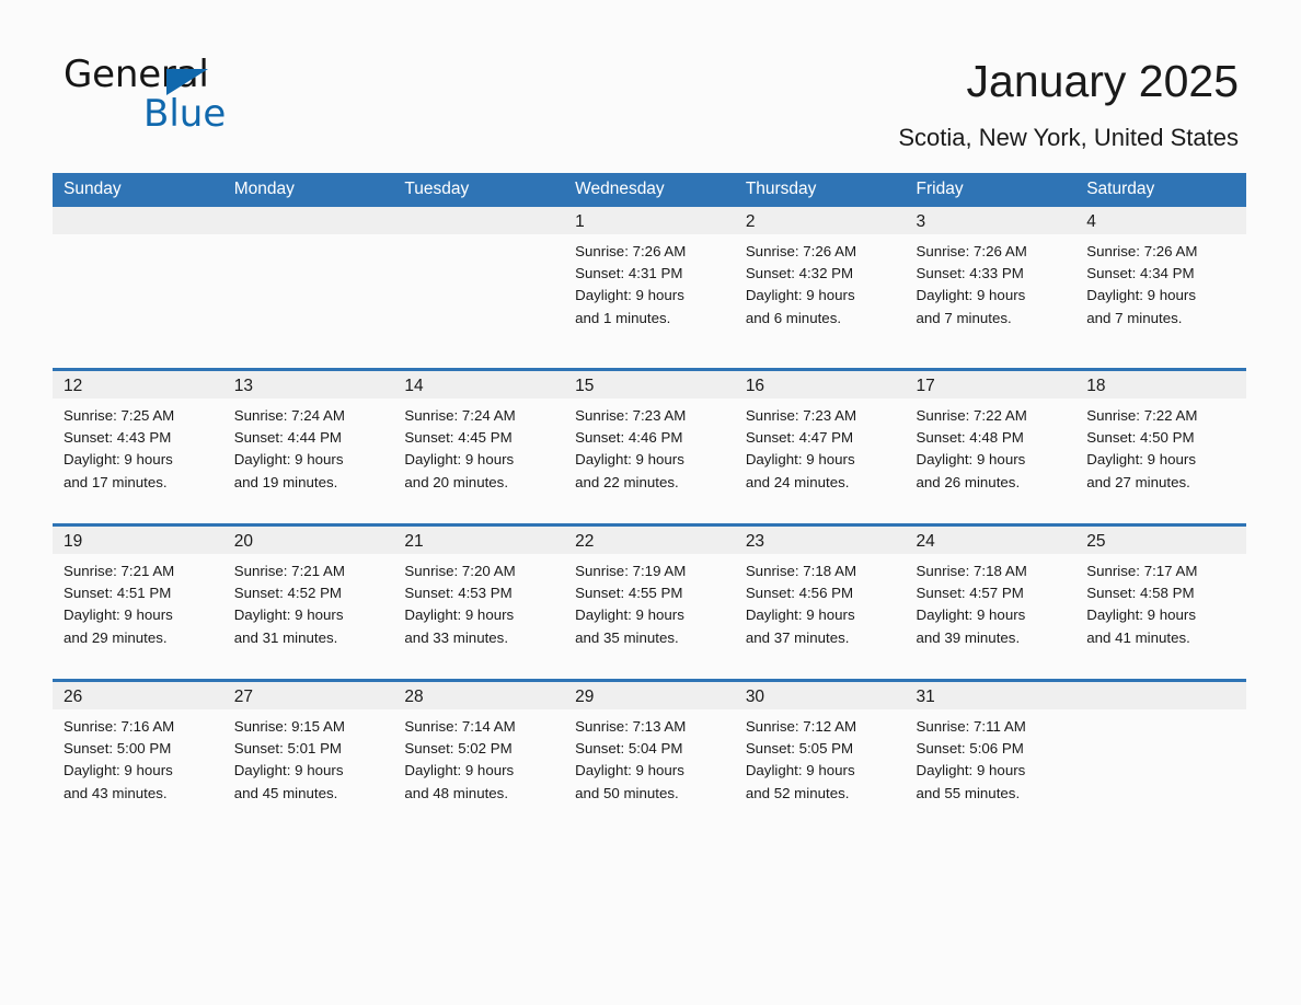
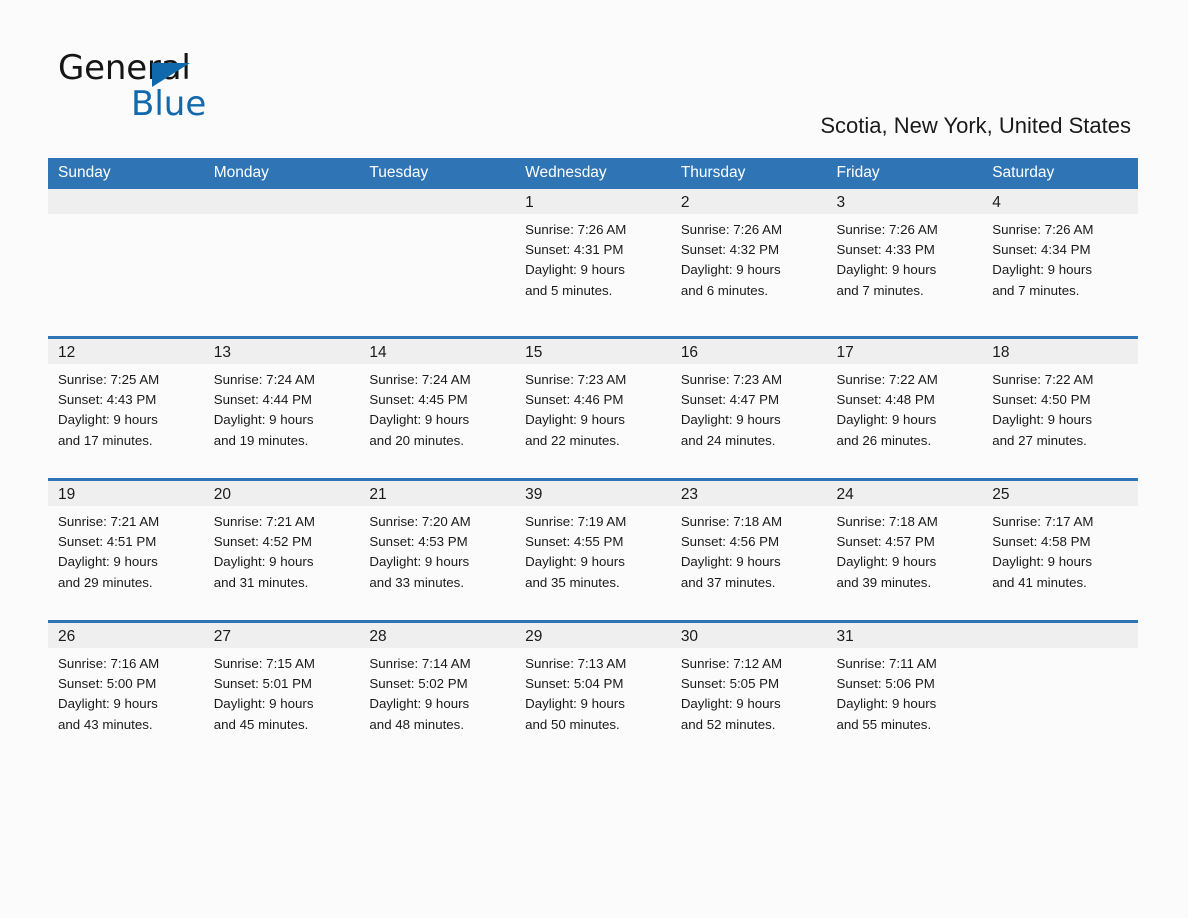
  General
  Blue
- January 2025
  Scotia, New York, United States
  Sunday	Monday	Tuesday	Wednesday	Thursday	Friday	Saturday
- 			1 Sunrise: 7:26 AM Sunset: 4:31 PM Daylight: 9 hours and 1 minutes.	2 Sunrise: 7:26 AM Sunset: 4:32 PM Daylight: 9 hours and 6 minutes.	3 Sunrise: 7:26 AM Sunset: 4:33 PM Daylight: 9 hours and 7 minutes.	4 Sunrise: 7:26 AM Sunset: 4:34 PM Daylight: 9 hours and 7 minutes.
+ 			1 Sunrise: 7:26 AM Sunset: 4:31 PM Daylight: 9 hours and 5 minutes.	2 Sunrise: 7:26 AM Sunset: 4:32 PM Daylight: 9 hours and 6 minutes.	3 Sunrise: 7:26 AM Sunset: 4:33 PM Daylight: 9 hours and 7 minutes.	4 Sunrise: 7:26 AM Sunset: 4:34 PM Daylight: 9 hours and 7 minutes.
  12 Sunrise: 7:25 AM Sunset: 4:43 PM Daylight: 9 hours and 17 minutes.	13 Sunrise: 7:24 AM Sunset: 4:44 PM Daylight: 9 hours and 19 minutes.	14 Sunrise: 7:24 AM Sunset: 4:45 PM Daylight: 9 hours and 20 minutes.	15 Sunrise: 7:23 AM Sunset: 4:46 PM Daylight: 9 hours and 22 minutes.	16 Sunrise: 7:23 AM Sunset: 4:47 PM Daylight: 9 hours and 24 minutes.	17 Sunrise: 7:22 AM Sunset: 4:48 PM Daylight: 9 hours and 26 minutes.	18 Sunrise: 7:22 AM Sunset: 4:50 PM Daylight: 9 hours and 27 minutes.
- 19 Sunrise: 7:21 AM Sunset: 4:51 PM Daylight: 9 hours and 29 minutes.	20 Sunrise: 7:21 AM Sunset: 4:52 PM Daylight: 9 hours and 31 minutes.	21 Sunrise: 7:20 AM Sunset: 4:53 PM Daylight: 9 hours and 33 minutes.	22 Sunrise: 7:19 AM Sunset: 4:55 PM Daylight: 9 hours and 35 minutes.	23 Sunrise: 7:18 AM Sunset: 4:56 PM Daylight: 9 hours and 37 minutes.	24 Sunrise: 7:18 AM Sunset: 4:57 PM Daylight: 9 hours and 39 minutes.	25 Sunrise: 7:17 AM Sunset: 4:58 PM Daylight: 9 hours and 41 minutes.
+ 19 Sunrise: 7:21 AM Sunset: 4:51 PM Daylight: 9 hours and 29 minutes.	20 Sunrise: 7:21 AM Sunset: 4:52 PM Daylight: 9 hours and 31 minutes.	21 Sunrise: 7:20 AM Sunset: 4:53 PM Daylight: 9 hours and 33 minutes.	39 Sunrise: 7:19 AM Sunset: 4:55 PM Daylight: 9 hours and 35 minutes.	23 Sunrise: 7:18 AM Sunset: 4:56 PM Daylight: 9 hours and 37 minutes.	24 Sunrise: 7:18 AM Sunset: 4:57 PM Daylight: 9 hours and 39 minutes.	25 Sunrise: 7:17 AM Sunset: 4:58 PM Daylight: 9 hours and 41 minutes.
- 26 Sunrise: 7:16 AM Sunset: 5:00 PM Daylight: 9 hours and 43 minutes.	27 Sunrise: 9:15 AM Sunset: 5:01 PM Daylight: 9 hours and 45 minutes.	28 Sunrise: 7:14 AM Sunset: 5:02 PM Daylight: 9 hours and 48 minutes.	29 Sunrise: 7:13 AM Sunset: 5:04 PM Daylight: 9 hours and 50 minutes.	30 Sunrise: 7:12 AM Sunset: 5:05 PM Daylight: 9 hours and 52 minutes.	31 Sunrise: 7:11 AM Sunset: 5:06 PM Daylight: 9 hours and 55 minutes.
+ 26 Sunrise: 7:16 AM Sunset: 5:00 PM Daylight: 9 hours and 43 minutes.	27 Sunrise: 7:15 AM Sunset: 5:01 PM Daylight: 9 hours and 45 minutes.	28 Sunrise: 7:14 AM Sunset: 5:02 PM Daylight: 9 hours and 48 minutes.	29 Sunrise: 7:13 AM Sunset: 5:04 PM Daylight: 9 hours and 50 minutes.	30 Sunrise: 7:12 AM Sunset: 5:05 PM Daylight: 9 hours and 52 minutes.	31 Sunrise: 7:11 AM Sunset: 5:06 PM Daylight: 9 hours and 55 minutes.
